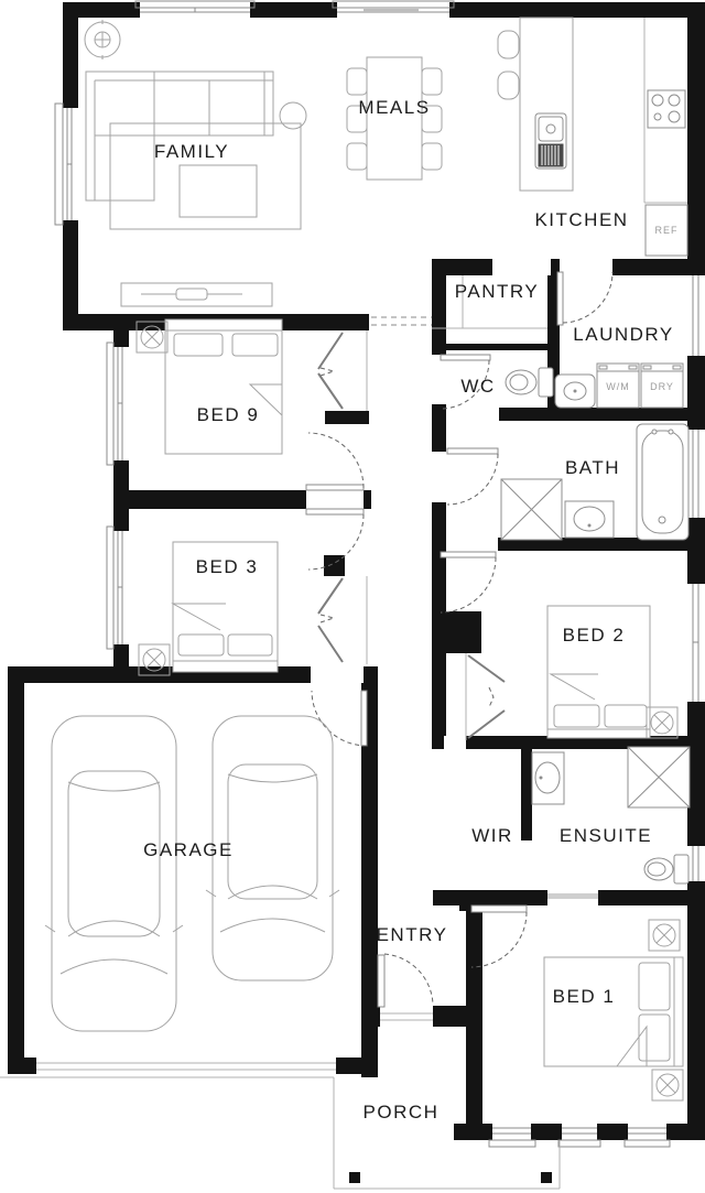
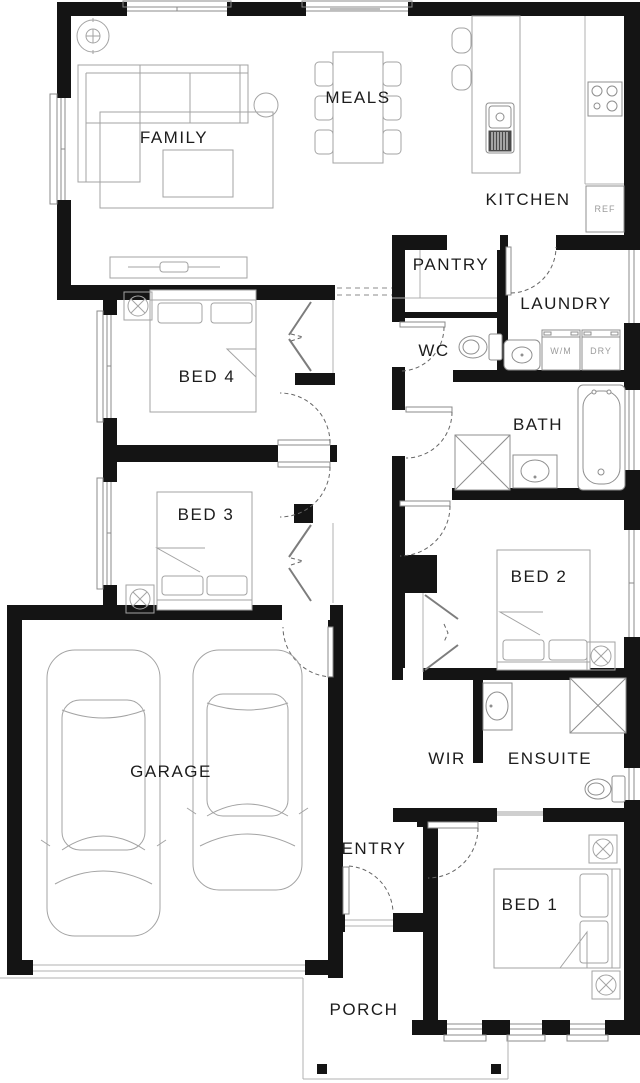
  FAMILY
  MEALS
  KITCHEN
  PANTRY
  LAUNDRY
  WC
- BED 9
+ BED 4
  BATH
  BED 3
  BED 2
  GARAGE
  WIR
  ENSUITE
  ENTRY
  BED 1
  PORCH
  REF
  W/M
  DRY
